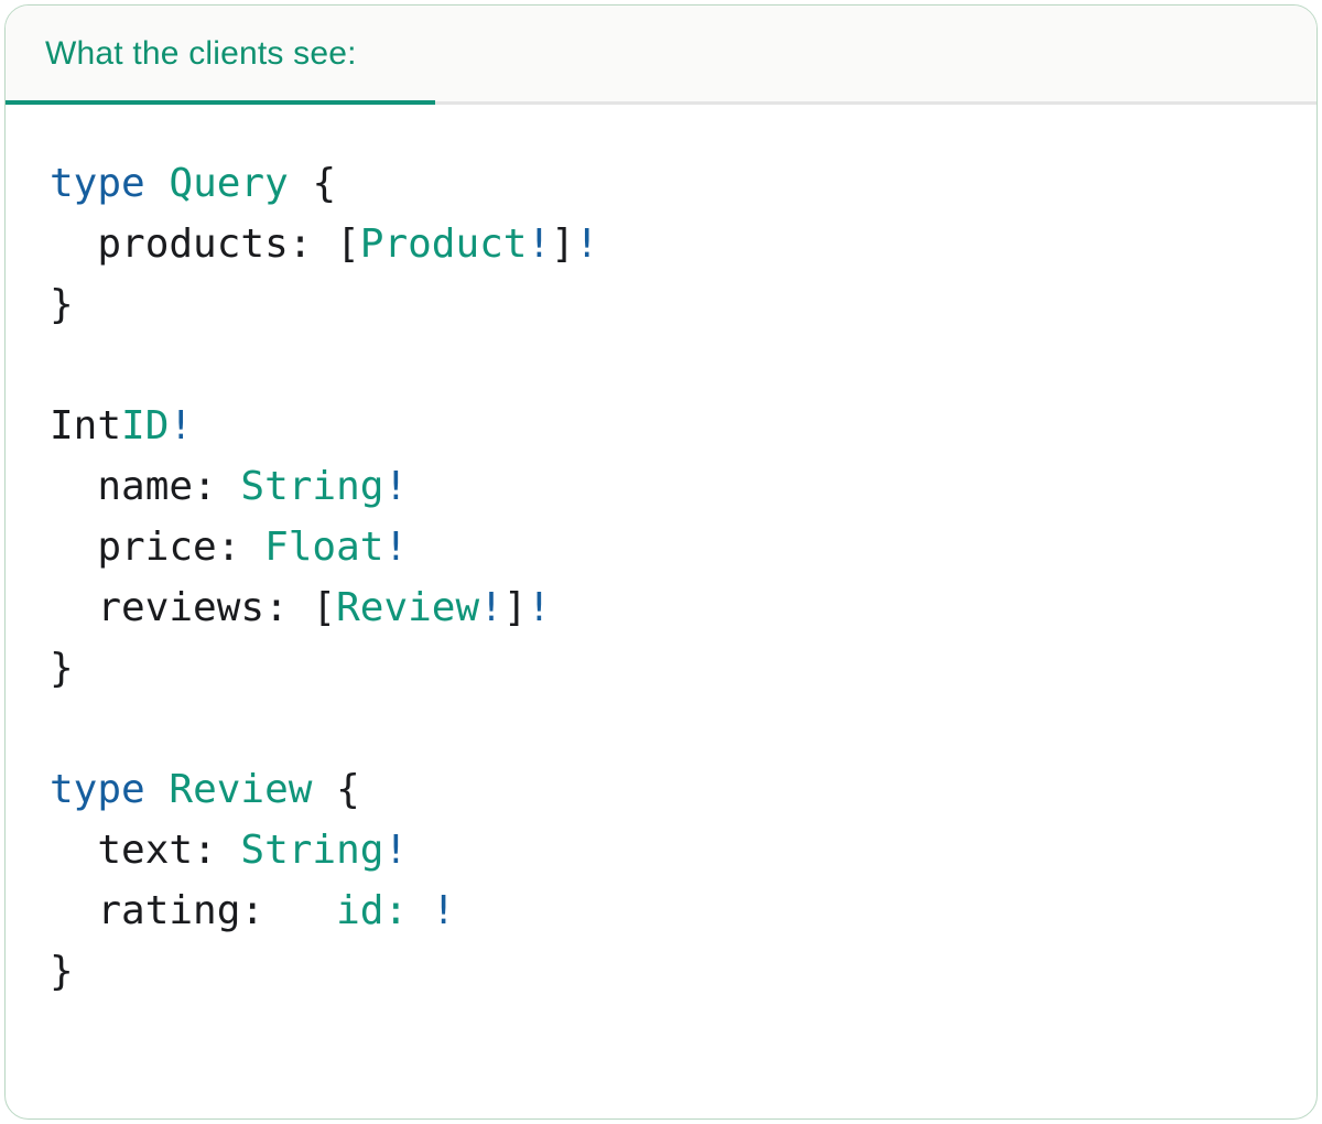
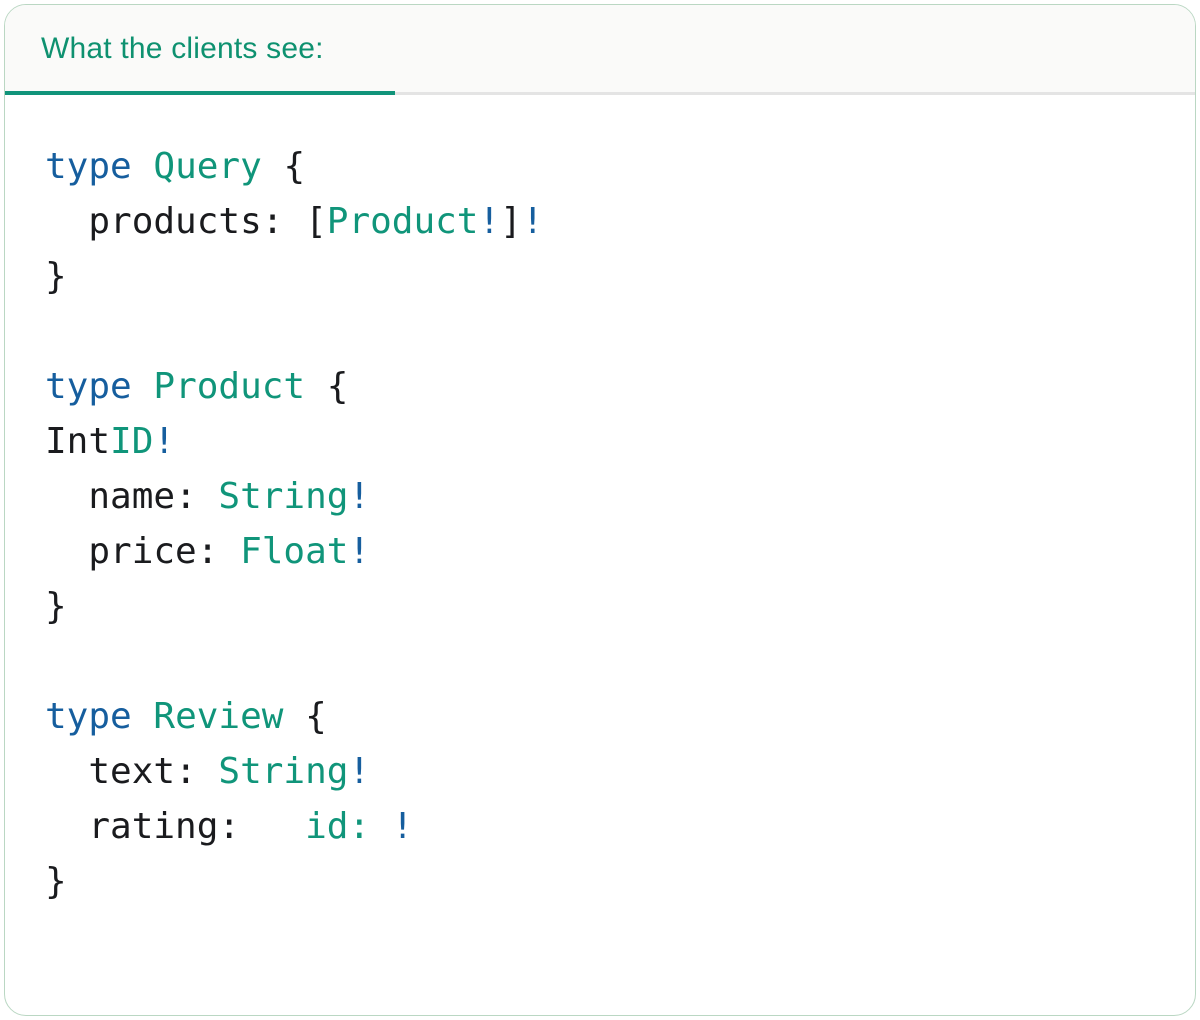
  What the clients see:
  type Query {
  products: [Product!]!
  }
+ type Product {
  IntID!
  name: String!
  price: Float!
- reviews: [Review!]!
  }
  type Review {
  text: String!
  rating: id: !
  }
